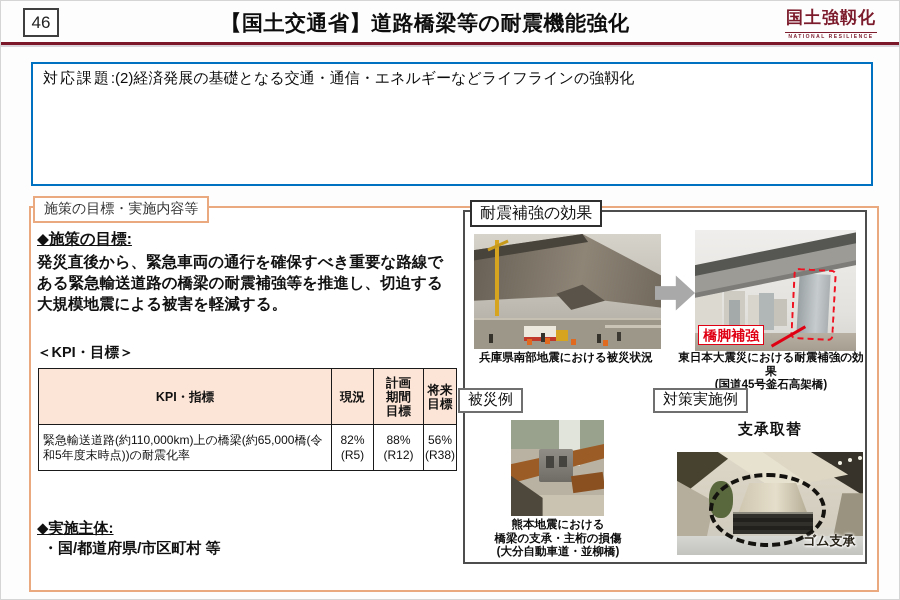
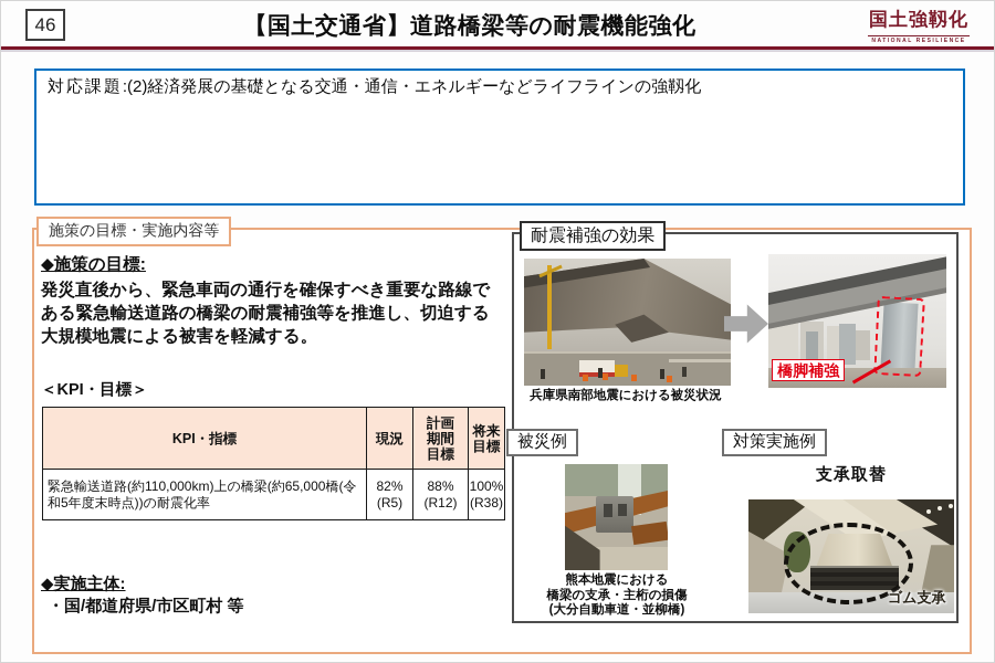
  46
  【国土交通省】道路橋梁等の耐震機能強化
  国土強靱化
  対応課題:
  (2)経済発展の基礎となる交通・通信・エネルギーなどライフラインの強靱化
  施策の目標・実施内容等
  ◆施策の目標:
  発災直後から、緊急車両の通行を確保すべき重要な路線である緊急輸送道路の橋梁の耐震補強等を推進し、切迫する大規模地震による被害を軽減する。
  ＜KPI・目標＞
  KPI・指標	現況	計画 期間 目標	将来 目標
- 緊急輸送道路(約110,000km)上の橋梁(約65,000橋(令和5年度末時点))の耐震化率	82% (R5)	88% (R12)	56% (R38)
+ 緊急輸送道路(約110,000km)上の橋梁(約65,000橋(令和5年度末時点))の耐震化率	82% (R5)	88% (R12)	100% (R38)
  ◆実施主体:
  ・国/都道府県/市区町村 等
  耐震補強の効果
  兵庫県南部地震における被災状況
  橋脚補強
- 東日本大震災における耐震補強の効果
- (国道45号釜石高架橋)
  被災例
  対策実施例
  熊本地震における
  橋梁の支承・主桁の損傷
  (大分自動車道・並柳橋)
  支承取替
  ゴム支承
